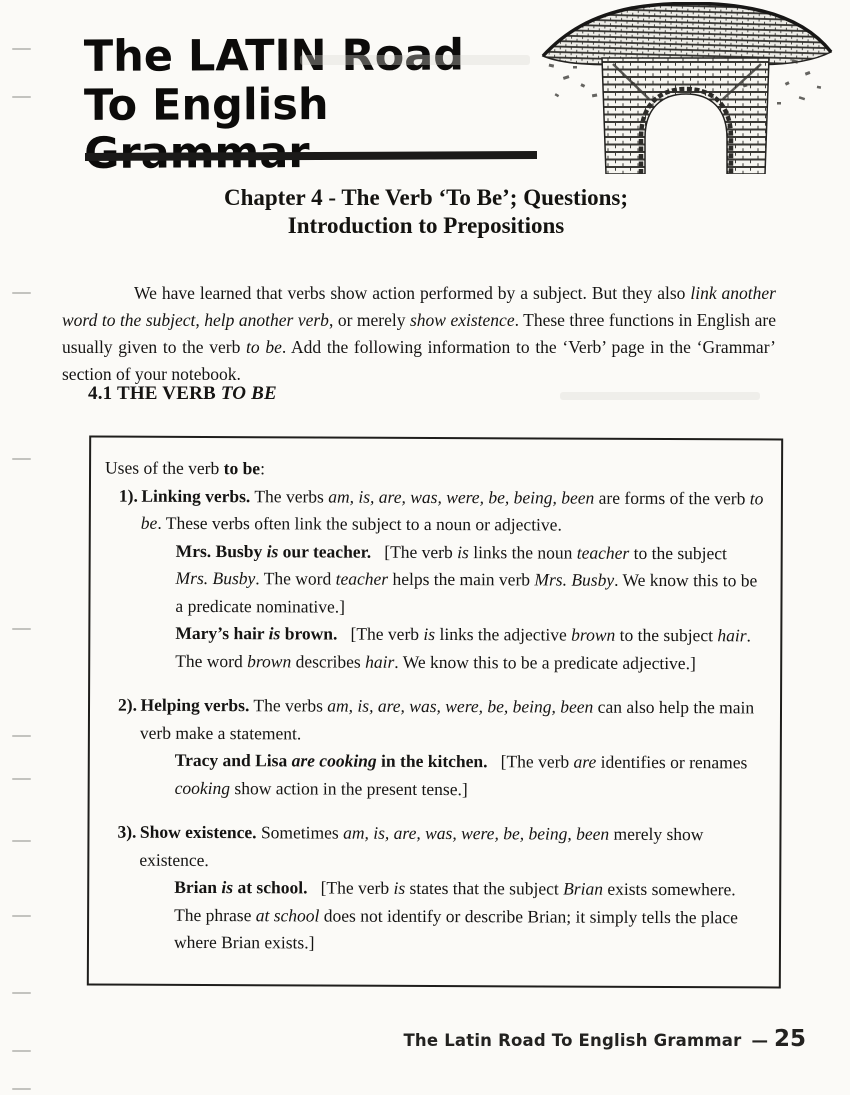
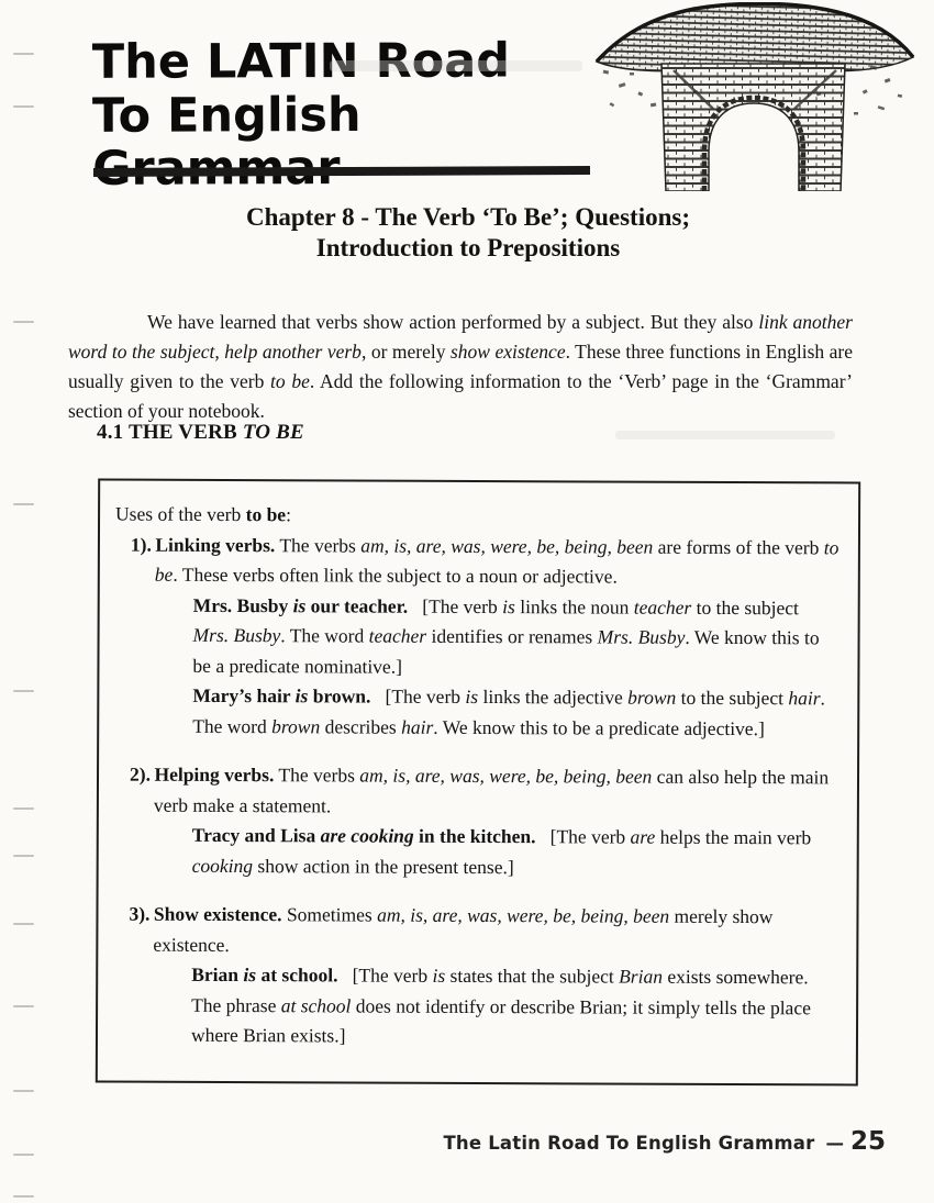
  The LATIN Road
- Chapter 4 - The Verb ‘To Be’; Questions;
+ Chapter 8 - The Verb ‘To Be’; Questions;
  Introduction to Prepositions
  We have learned that verbs show action performed by a subject. But they also link another word to the subject, help another verb, or merely show existence. These three functions in English are usually given to the verb to be. Add the following information to the ‘Verb’ page in the ‘Grammar’ section of your notebook.
  4.1 THE VERB TO BE
  Uses of the verb to be:
  1). Linking verbs. The verbs am, is, are, was, were, be, being, been are forms of the verb to be. These verbs often link the subject to a noun or adjective.
- Mrs. Busby is our teacher. [The verb is links the noun teacher to the subject Mrs. Busby. The word teacher helps the main verb Mrs. Busby. We know this to be a predicate nominative.]
+ Mrs. Busby is our teacher. [The verb is links the noun teacher to the subject Mrs. Busby. The word teacher identifies or renames Mrs. Busby. We know this to be a predicate nominative.]
  Mary’s hair is brown. [The verb is links the adjective brown to the subject hair. The word brown describes hair. We know this to be a predicate adjective.]
  2). Helping verbs. The verbs am, is, are, was, were, be, being, been can also help the main verb make a statement.
- Tracy and Lisa are cooking in the kitchen. [The verb are identifies or renames cooking show action in the present tense.]
+ Tracy and Lisa are cooking in the kitchen. [The verb are helps the main verb cooking show action in the present tense.]
  3). Show existence. Sometimes am, is, are, was, were, be, being, been merely show existence.
  Brian is at school. [The verb is states that the subject Brian exists somewhere. The phrase at school does not identify or describe Brian; it simply tells the place where Brian exists.]
  The Latin Road To English Grammar — 25
